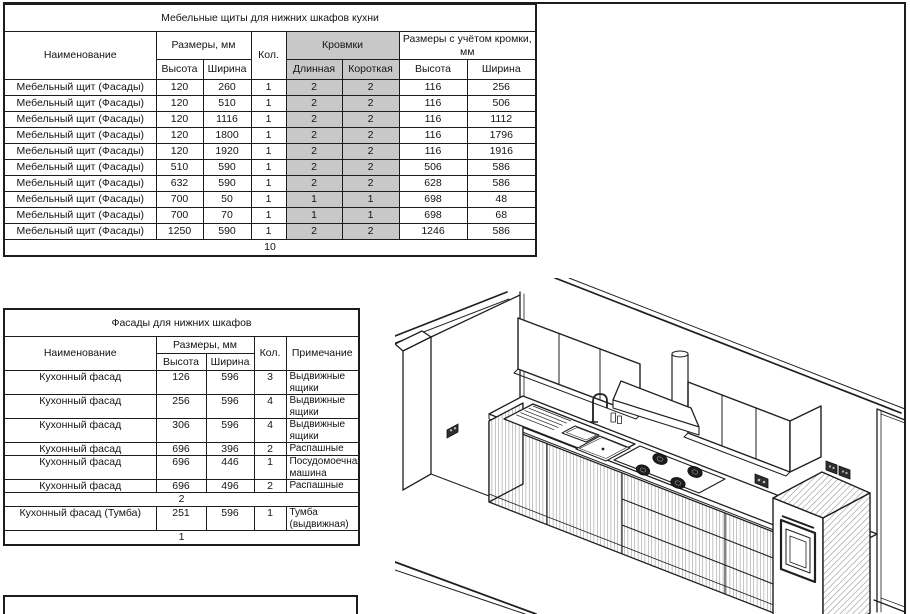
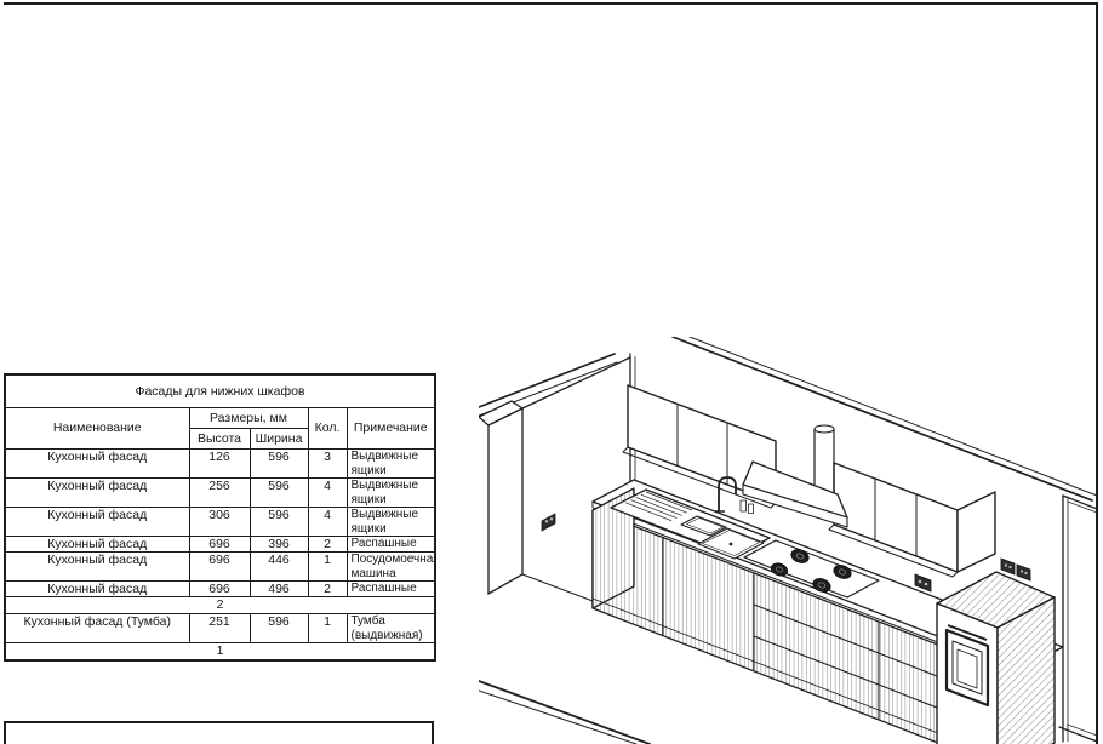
- Мебельные щиты для нижних шкафов кухни
- Наименование	Размеры, мм	Кол.	Кровмки	Размеры с учётом кромки, мм
- Высота	Ширина	Длинная	Короткая	Высота	Ширина
- Мебельный щит (Фасады)	120	260	1	2	2	116	256
- Мебельный щит (Фасады)	120	510	1	2	2	116	506
- Мебельный щит (Фасады)	120	1116	1	2	2	116	1112
- Мебельный щит (Фасады)	120	1800	1	2	2	116	1796
- Мебельный щит (Фасады)	120	1920	1	2	2	116	1916
- Мебельный щит (Фасады)	510	590	1	2	2	506	586
- Мебельный щит (Фасады)	632	590	1	2	2	628	586
- Мебельный щит (Фасады)	700	50	1	1	1	698	48
- Мебельный щит (Фасады)	700	70	1	1	1	698	68
- Мебельный щит (Фасады)	1250	590	1	2	2	1246	586
- 10
  Фасады для нижних шкафов
  Наименование	Размеры, мм	Кол.	Примечание
  Высота	Ширина
  Кухонный фасад	126	596	3	Выдвижные ящики
  Кухонный фасад	256	596	4	Выдвижные ящики
  Кухонный фасад	306	596	4	Выдвижные ящики
  Кухонный фасад	696	396	2	Распашные
  Кухонный фасад	696	446	1	Посудомоечна машина
  Кухонный фасад	696	496	2	Распашные
  2
  Кухонный фасад (Тумба)	251	596	1	Тумба (выдвижная)
  1
